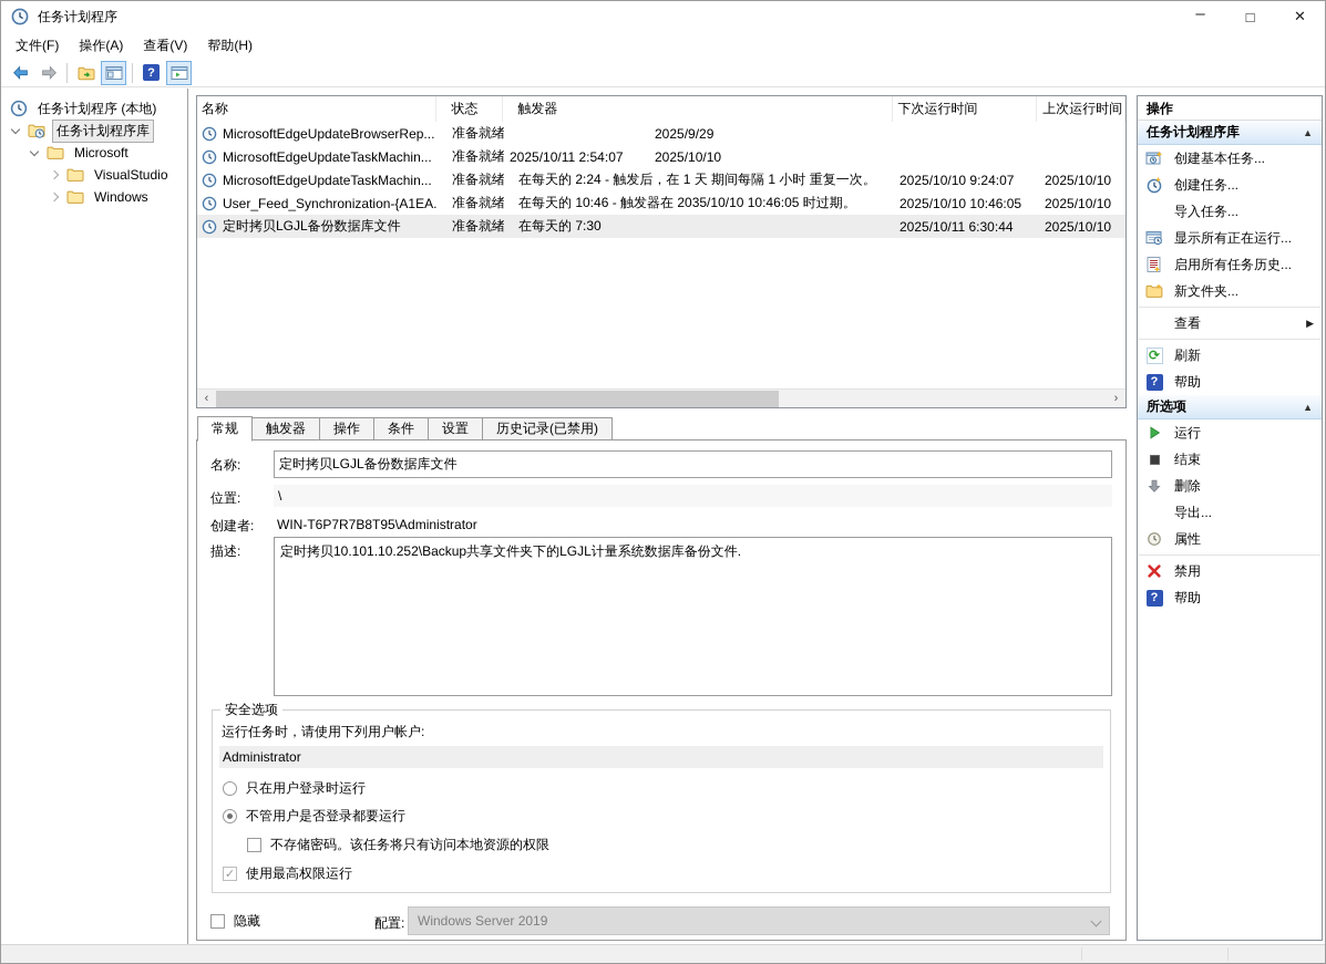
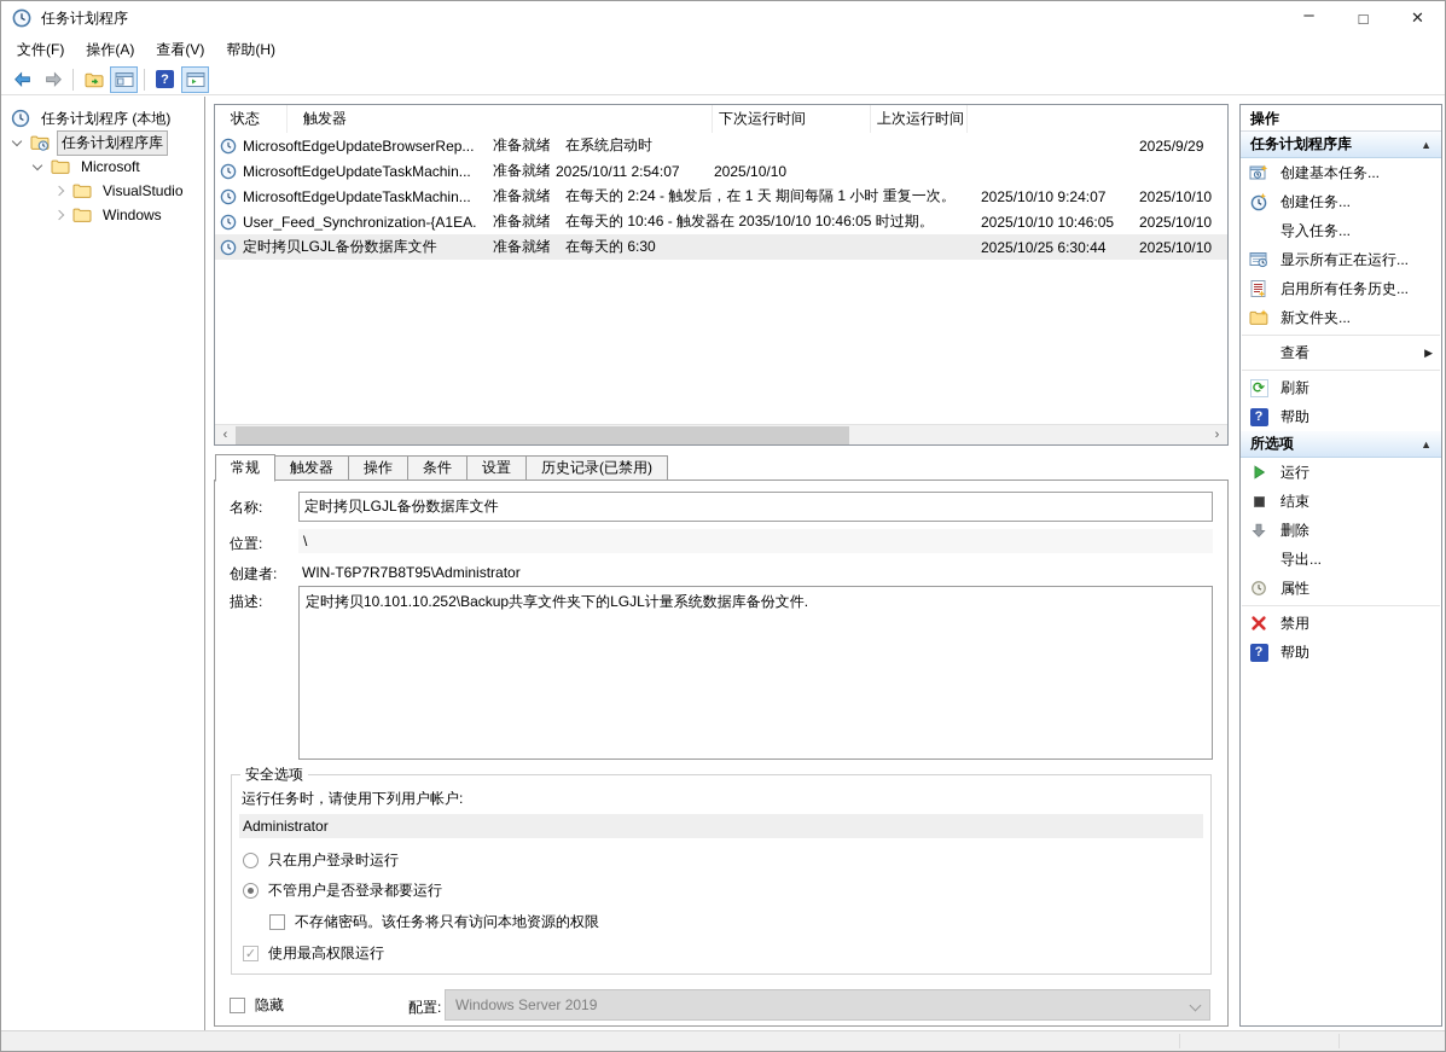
  任务计划程序
  –
  □
  ✕
  文件(F)
  操作(A)
  查看(V)
  帮助(H)
  ?
  任务计划程序 (本地)
  任务计划程序库
  Microsoft
  VisualStudio
  Windows
- 名称
  状态
  触发器
  下次运行时间
  上次运行时间
  MicrosoftEdgeUpdateBrowserRep...
  准备就绪
+ 在系统启动时
  2025/9/29
  MicrosoftEdgeUpdateTaskMachin...
  准备就绪
  2025/10/11 2:54:07
  2025/10/10
  MicrosoftEdgeUpdateTaskMachin...
  准备就绪
  在每天的 2:24 - 触发后，在 1 天 期间每隔 1 小时 重复一次。
  2025/10/10 9:24:07
  2025/10/10
  User_Feed_Synchronization-{A1EA.
  准备就绪
  在每天的 10:46 - 触发器在 2035/10/10 10:46:05 时过期。
  2025/10/10 10:46:05
  2025/10/10
  定时拷贝LGJL备份数据库文件
  准备就绪
- 在每天的 7:30
+ 在每天的 6:30
- 2025/10/11 6:30:44
+ 2025/10/25 6:30:44
  2025/10/10
  ‹
  ›
  常规
  触发器
  操作
  条件
  设置
  历史记录(已禁用)
  名称:
  定时拷贝LGJL备份数据库文件
  位置:
  \
  创建者:
  WIN-T6P7R7B8T95\Administrator
  描述:
  定时拷贝10.101.10.252\Backup共享文件夹下的LGJL计量系统数据库备份文件.
  安全选项
  运行任务时，请使用下列用户帐户:
  Administrator
  只在用户登录时运行
  不管用户是否登录都要运行
  不存储密码。该任务将只有访问本地资源的权限
  ✓
  使用最高权限运行
  隐藏
  配置:
  Windows Server 2019
  操作
  任务计划程序库
  ▲
  创建基本任务...
  创建任务...
  导入任务...
  显示所有正在运行...
  启用所有任务历史...
  新文件夹...
  查看
  ▶
  ⟳
  刷新
  ?
  帮助
  所选项
  ▲
  运行
  结束
  删除
  导出...
  属性
  禁用
  ?
  帮助
